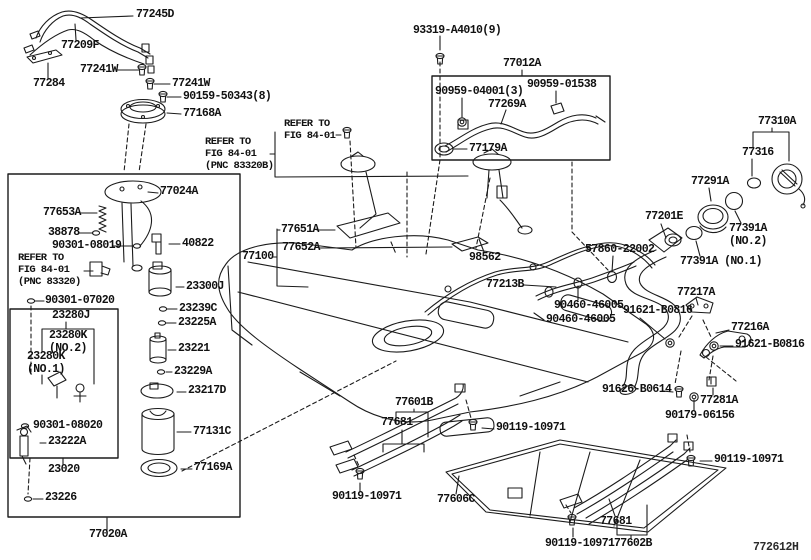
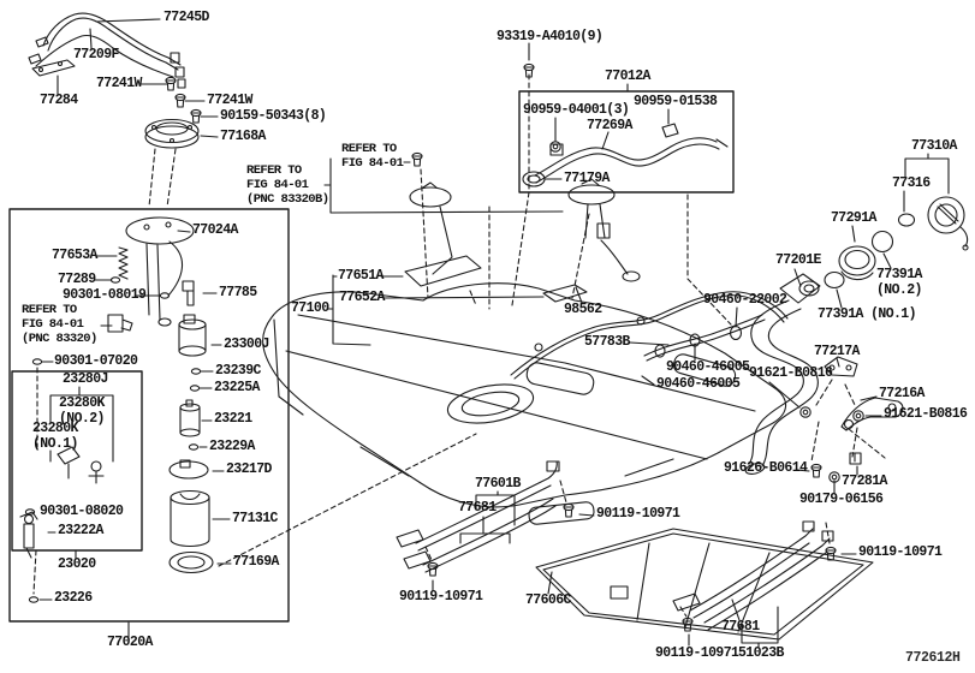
  77245D
  77209F
  77241W
  77284
  77241W
  90159-50343(8)
  77168A
  REFER TO
  FIG 84-01
  REFER TO
  FIG 84-01
  (PNC 83320B)
  77024A
  77653A
- 38878
+ 77289
  90301-08019
- 40822
+ 77785
  REFER TO
  FIG 84-01
  (PNC 83320)
  23300J
  77100
  77651A
  77652A
  90301-07020
  23280J
  23280K
  (NO.2)
  23280K
  (NO.1)
  23239C
  23225A
  23221
  23229A
  23217D
  90301-08020
  23222A
  23020
  23226
  77131C
  77169A
  77020A
  93319-A4010(9)
  77012A
  90959-04001(3)
  77269A
  90959-01538
  77179A
  98562
- 77213B
+ 57783B
- 57860-22002
+ 90460-22002
  90460-46005
  90460-46005
  91621-B0816
  77391A (NO.1)
  77310A
  77316
  77291A
  77201E
  77391A
  (NO.2)
  77217A
  77216A
  91621-B0816
  91626-B0614
  77281A
  90179-06156
  77601B
  77681
  90119-10971
  90119-10971
  77606C
  90119-10971
  77681
  90119-10971
- 77602B
+ 51023B
  772612H
